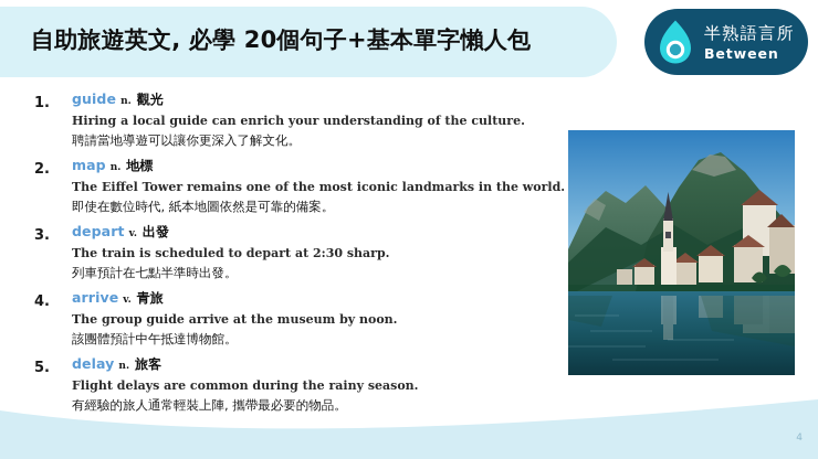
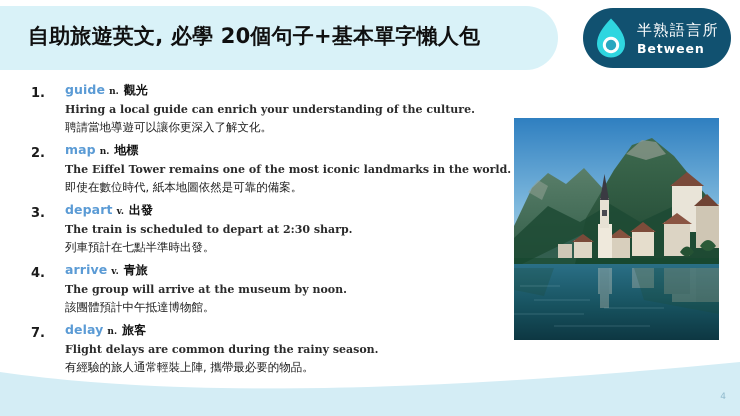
  自助旅遊英文, 必學 20個句子+基本單字懶人包
  半熟語言所
  Between
  1.
  guide
  n.
  觀光
  Hiring a local guide can enrich your understanding of the culture.
  聘請當地導遊可以讓你更深入了解文化。
  2.
  map
  n.
  地標
  The Eiffel Tower remains one of the most iconic landmarks in the world.
  即使在數位時代, 紙本地圖依然是可靠的備案。
  3.
  depart
  v.
  出發
  The train is scheduled to depart at 2:30 sharp.
  列車預計在七點半準時出發。
  4.
  arrive
  v.
  青旅
- The group guide arrive at the museum by noon.
+ The group will arrive at the museum by noon.
  該團體預計中午抵達博物館。
- 5.
+ 7.
  delay
  n.
  旅客
  Flight delays are common during the rainy season.
  有經驗的旅人通常輕裝上陣, 攜帶最必要的物品。
  4
